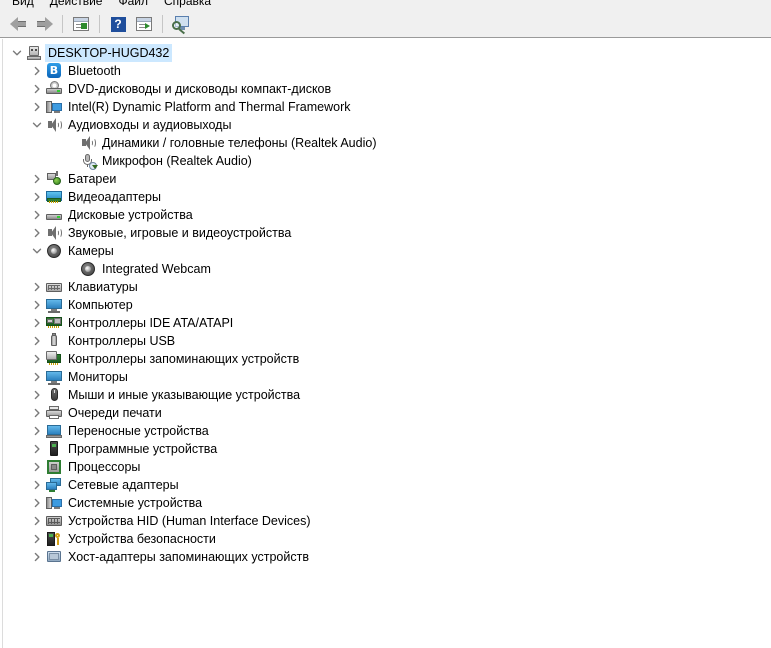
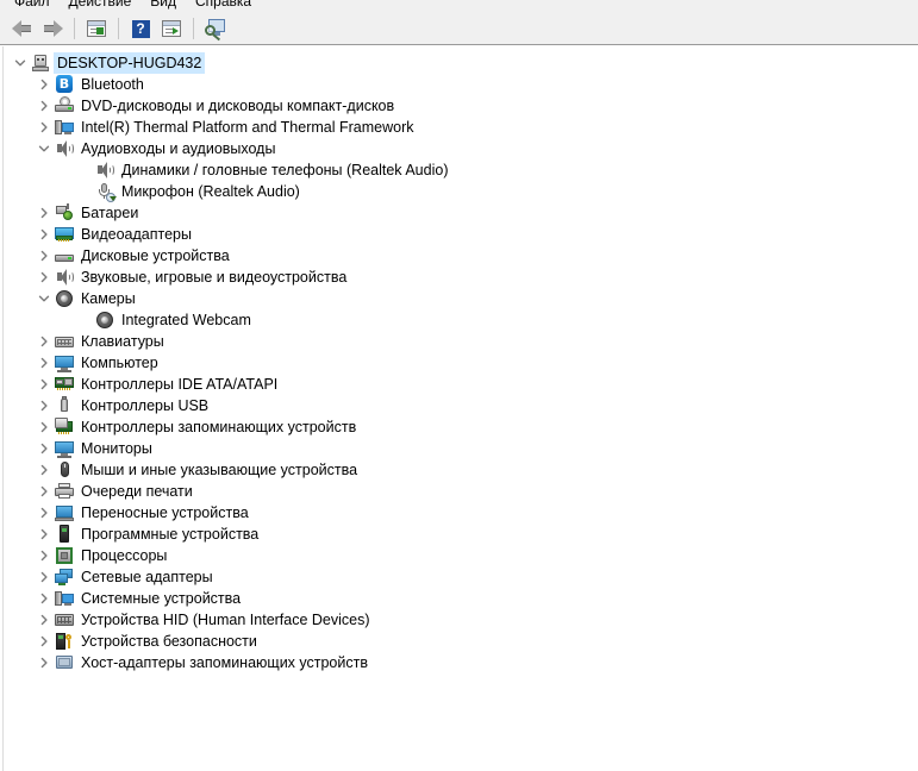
- Вид
+ Файл
  Действие
- Файл
+ Вид
  Справка
  ?
  DESKTOP-HUGD432
  B
  Bluetooth
  DVD-дисководы и дисководы компакт-дисков
- Intel(R) Dynamic Platform and Thermal Framework
+ Intel(R) Thermal Platform and Thermal Framework
  Аудиовходы и аудиовыходы
  Динамики / головные телефоны (Realtek Audio)
  Микрофон (Realtek Audio)
  Батареи
  Видеоадаптеры
  Дисковые устройства
  Звуковые, игровые и видеоустройства
  Камеры
  Integrated Webcam
  Клавиатуры
  Компьютер
  Контроллеры IDE ATA/ATAPI
  Контроллеры USB
  Контроллеры запоминающих устройств
  Мониторы
  Мыши и иные указывающие устройства
  Очереди печати
  Переносные устройства
  Программные устройства
  Процессоры
  Сетевые адаптеры
  Системные устройства
  Устройства HID (Human Interface Devices)
  Устройства безопасности
  Хост-адаптеры запоминающих устройств
